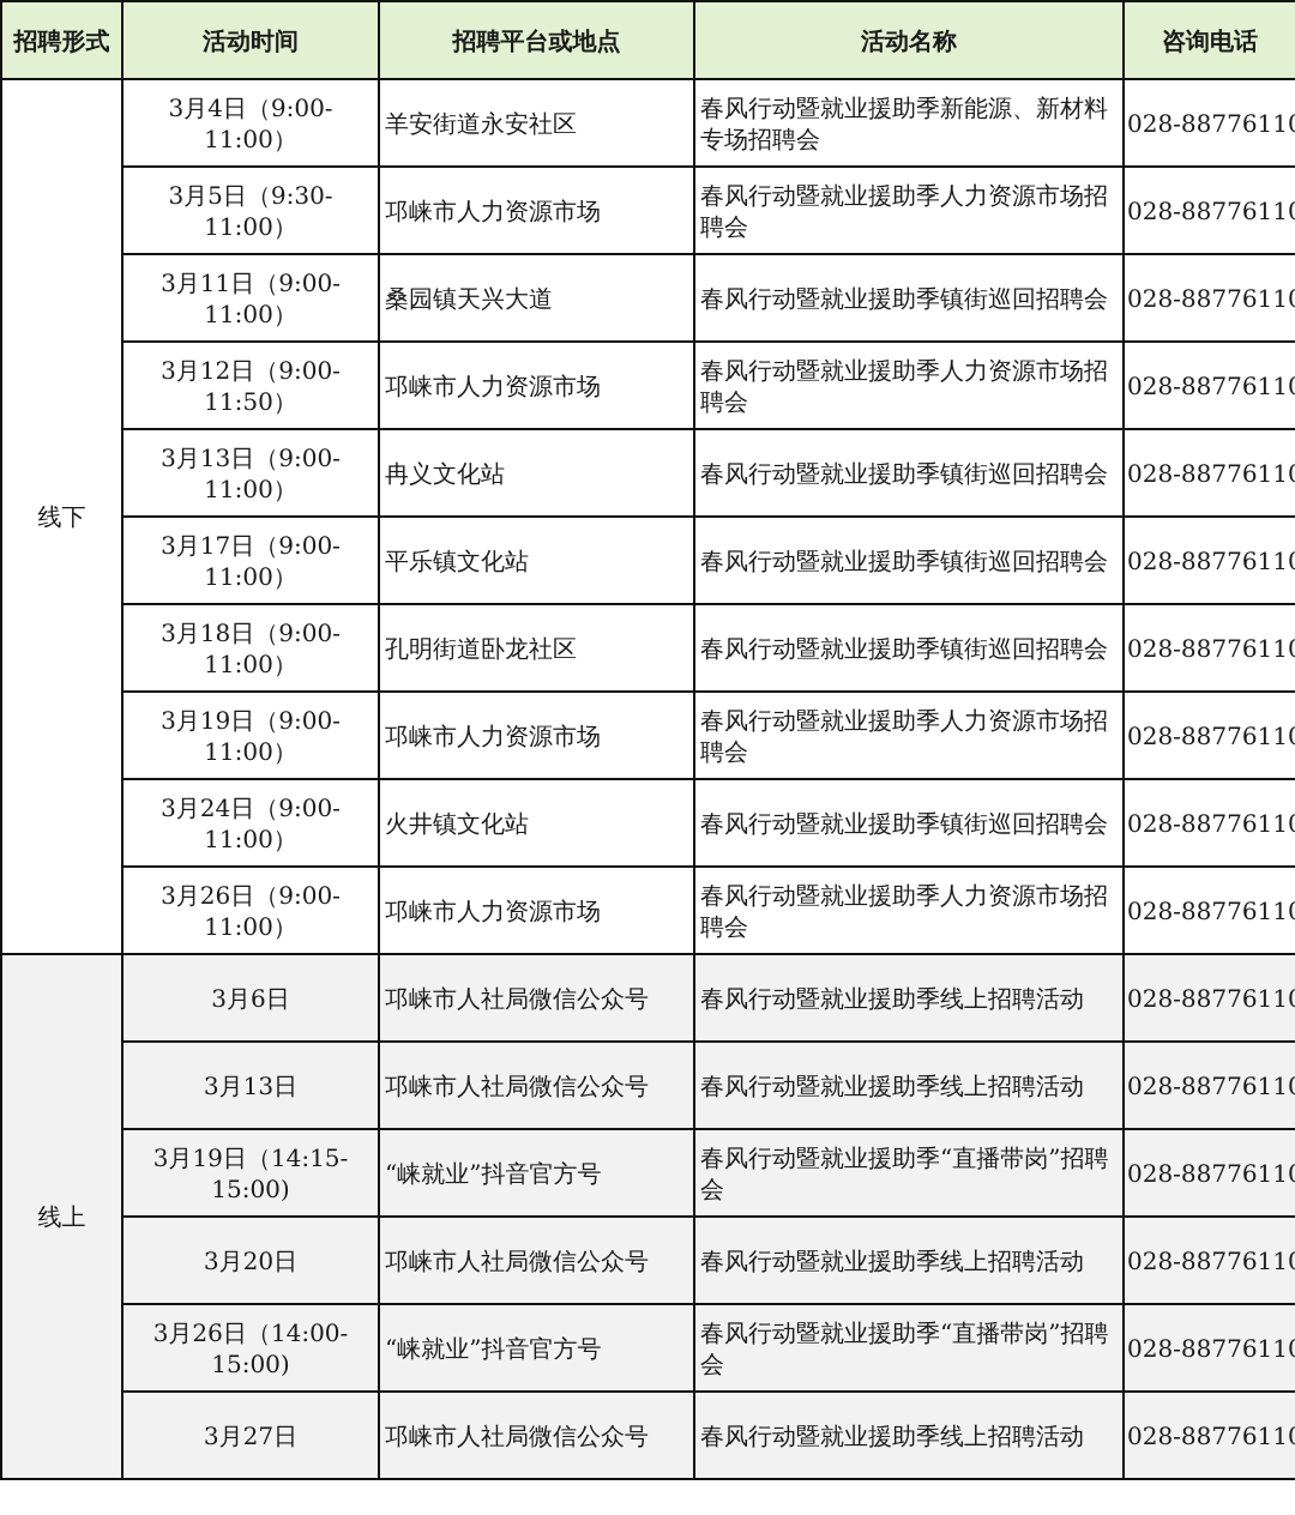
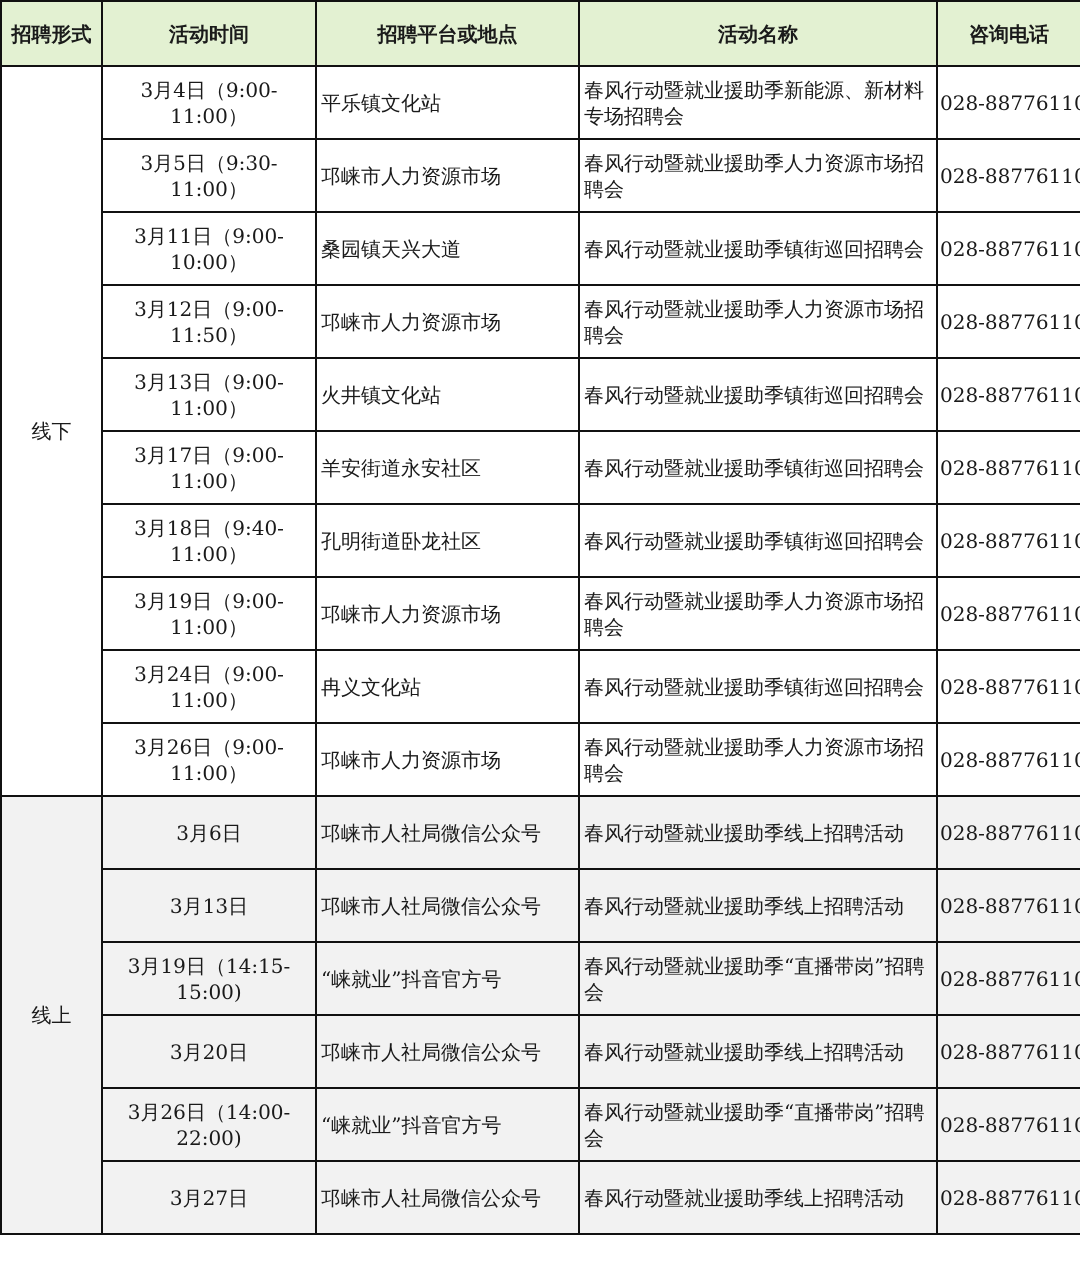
  招聘形式	活动时间	招聘平台或地点	活动名称	咨询电话
- 线下	3月4日（9:00-11:00）	羊安街道永安社区	春风行动暨就业援助季新能源、新材料专场招聘会	028-8877611
+ 线下	3月4日（9:00-11:00）	平乐镇文化站	春风行动暨就业援助季新能源、新材料专场招聘会	028-8877611
  3月5日（9:30-11:00）	邛崃市人力资源市场	春风行动暨就业援助季人力资源市场招聘会	028-8877611
- 3月11日（9:00-11:00）	桑园镇天兴大道	春风行动暨就业援助季镇街巡回招聘会	028-8877611
+ 3月11日（9:00-10:00）	桑园镇天兴大道	春风行动暨就业援助季镇街巡回招聘会	028-8877611
  3月12日（9:00-11:50）	邛崃市人力资源市场	春风行动暨就业援助季人力资源市场招聘会	028-8877611
- 3月13日（9:00-11:00）	冉义文化站	春风行动暨就业援助季镇街巡回招聘会	028-8877611
+ 3月13日（9:00-11:00）	火井镇文化站	春风行动暨就业援助季镇街巡回招聘会	028-8877611
- 3月17日（9:00-11:00）	平乐镇文化站	春风行动暨就业援助季镇街巡回招聘会	028-8877611
+ 3月17日（9:00-11:00）	羊安街道永安社区	春风行动暨就业援助季镇街巡回招聘会	028-8877611
- 3月18日（9:00-11:00）	孔明街道卧龙社区	春风行动暨就业援助季镇街巡回招聘会	028-8877611
+ 3月18日（9:40-11:00）	孔明街道卧龙社区	春风行动暨就业援助季镇街巡回招聘会	028-8877611
  3月19日（9:00-11:00）	邛崃市人力资源市场	春风行动暨就业援助季人力资源市场招聘会	028-8877611
- 3月24日（9:00-11:00）	火井镇文化站	春风行动暨就业援助季镇街巡回招聘会	028-8877611
+ 3月24日（9:00-11:00）	冉义文化站	春风行动暨就业援助季镇街巡回招聘会	028-8877611
  3月26日（9:00-11:00）	邛崃市人力资源市场	春风行动暨就业援助季人力资源市场招聘会	028-8877611
  线上	3月6日	邛崃市人社局微信公众号	春风行动暨就业援助季线上招聘活动	028-8877611
  3月13日	邛崃市人社局微信公众号	春风行动暨就业援助季线上招聘活动	028-8877611
  3月19日（14:15-15:00)	“崃就业”抖音官方号	春风行动暨就业援助季“直播带岗”招聘会	028-8877611
  3月20日	邛崃市人社局微信公众号	春风行动暨就业援助季线上招聘活动	028-8877611
- 3月26日（14:00-15:00)	“崃就业”抖音官方号	春风行动暨就业援助季“直播带岗”招聘会	028-8877611
+ 3月26日（14:00-22:00)	“崃就业”抖音官方号	春风行动暨就业援助季“直播带岗”招聘会	028-8877611
  3月27日	邛崃市人社局微信公众号	春风行动暨就业援助季线上招聘活动	028-8877611
